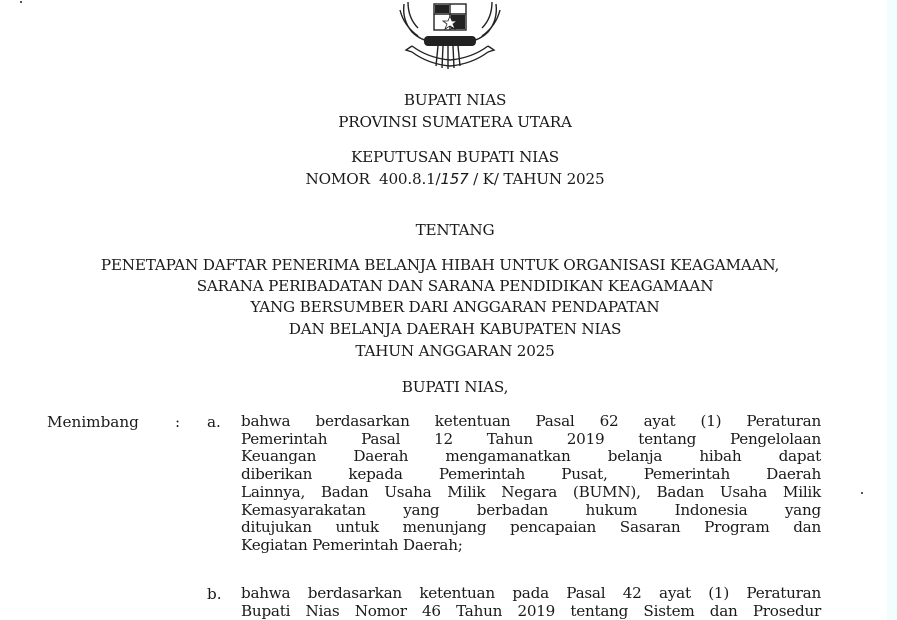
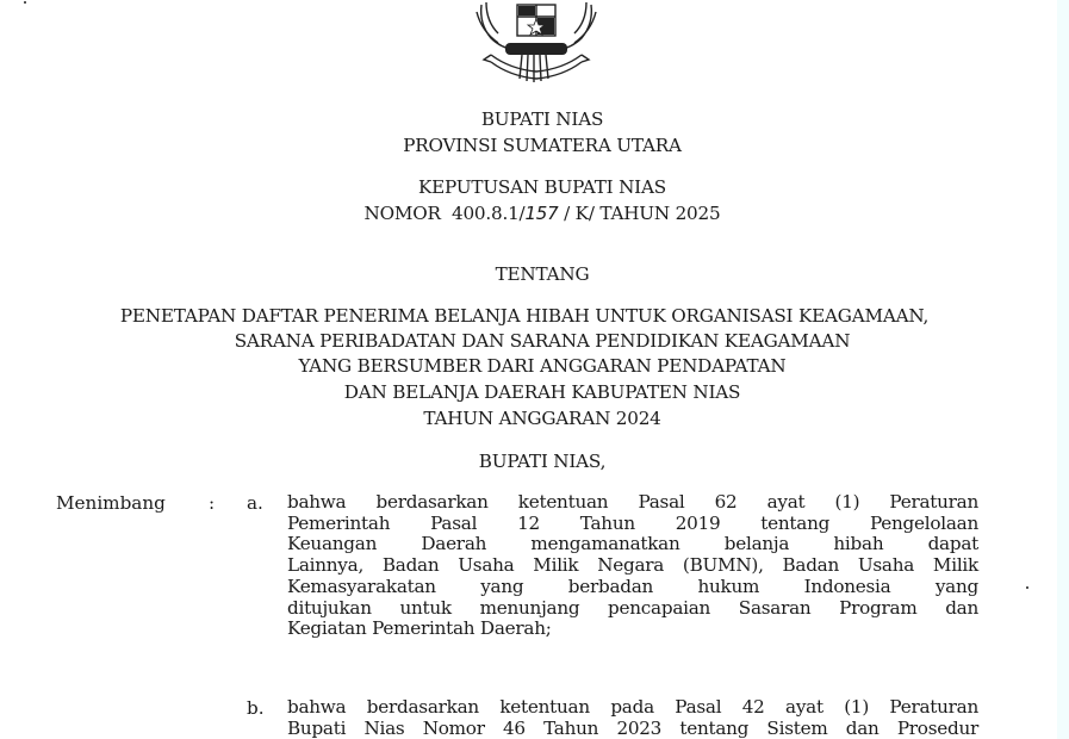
  BUPATI NIAS
  PROVINSI SUMATERA UTARA
  KEPUTUSAN BUPATI NIAS
  NOMOR 400.8.1/157 / K/ TAHUN 2025
  TENTANG
  PENETAPAN DAFTAR PENERIMA BELANJA HIBAH UNTUK ORGANISASI KEAGAMAAN,
  SARANA PERIBADATAN DAN SARANA PENDIDIKAN KEAGAMAAN
  YANG BERSUMBER DARI ANGGARAN PENDAPATAN
  DAN BELANJA DAERAH KABUPATEN NIAS
- TAHUN ANGGARAN 2025
+ TAHUN ANGGARAN 2024
  BUPATI NIAS,
  Menimbang
  :
  a.
  bahwa berdasarkan ketentuan Pasal 62 ayat (1) Peraturan
  Pemerintah Pasal 12 Tahun 2019 tentang Pengelolaan
  Keuangan Daerah mengamanatkan belanja hibah dapat
- diberikan kepada Pemerintah Pusat, Pemerintah Daerah
  Lainnya, Badan Usaha Milik Negara (BUMN), Badan Usaha Milik
  Kemasyarakatan yang berbadan hukum Indonesia yang
  ditujukan untuk menunjang pencapaian Sasaran Program dan
  Kegiatan Pemerintah Daerah;
  b.
  bahwa berdasarkan ketentuan pada Pasal 42 ayat (1) Peraturan
- Bupati Nias Nomor 46 Tahun 2019 tentang Sistem dan Prosedur
+ Bupati Nias Nomor 46 Tahun 2023 tentang Sistem dan Prosedur
